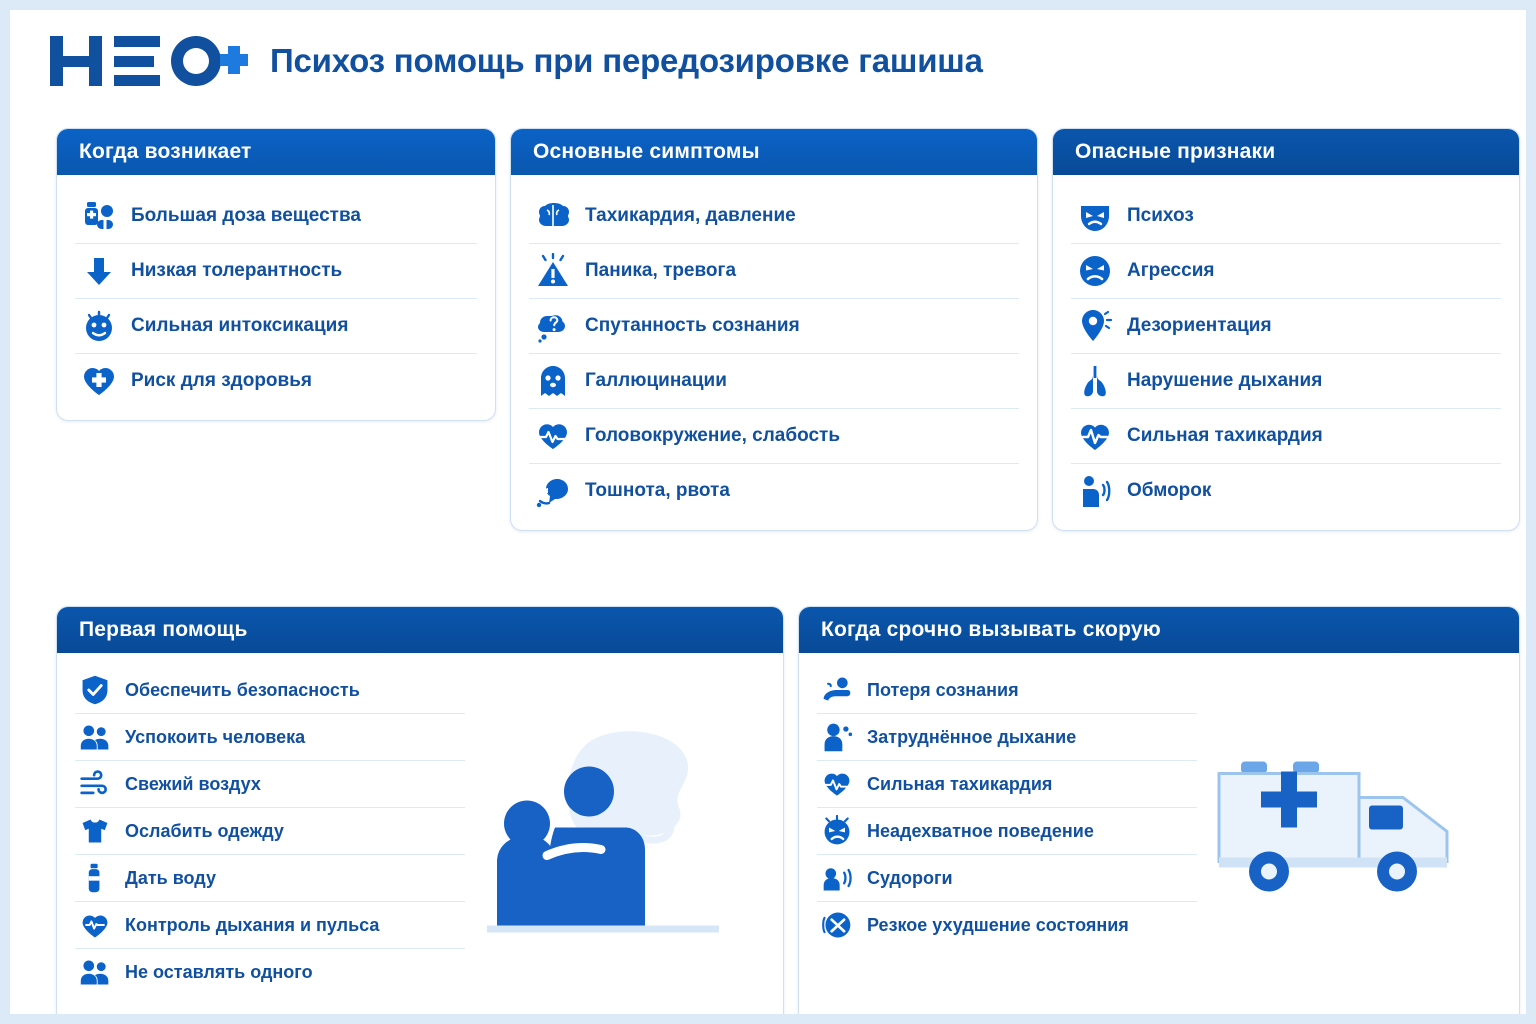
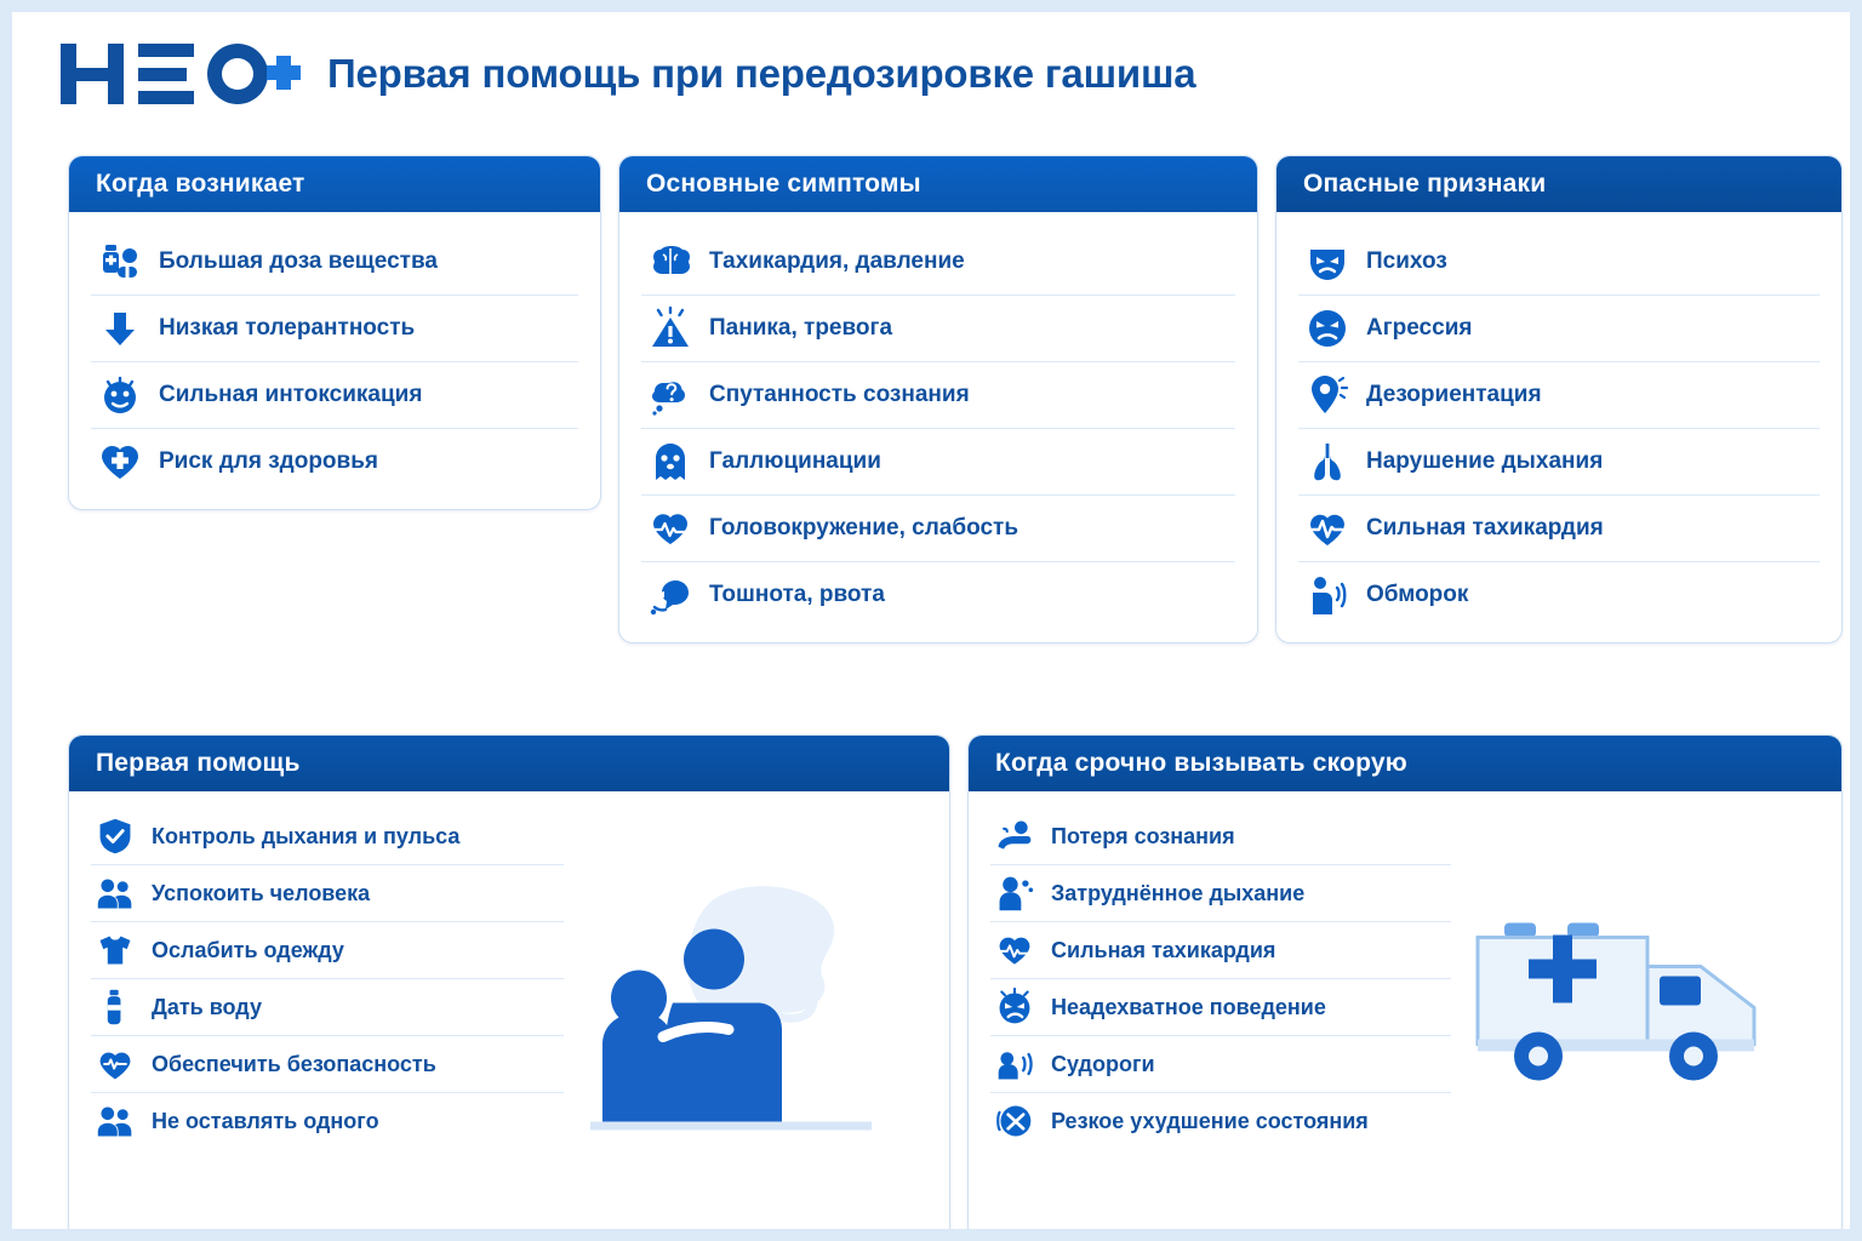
- Психоз помощь при передозировке гашиша
+ Первая помощь при передозировке гашиша
  Когда возникает
  Большая доза вещества
  Низкая толерантность
  Сильная интоксикация
  Риск для здоровья
  Основные симптомы
  Тахикардия, давление
  Паника, тревога
  Спутанность сознания
  Галлюцинации
  Головокружение, слабость
  Тошнота, рвота
  Опасные признаки
  Психоз
  Агрессия
  Дезориентация
  Нарушение дыхания
  Сильная тахикардия
  Обморок
  Первая помощь
- Обеспечить безопасность
+ Контроль дыхания и пульса
  Успокоить человека
- Свежий воздух
  Ослабить одежду
  Дать воду
- Контроль дыхания и пульса
+ Обеспечить безопасность
  Не оставлять одного
  Когда срочно вызывать скорую
  Потеря сознания
  Затруднённое дыхание
  Сильная тахикардия
  Неадехватное поведение
  Судороги
  Резкое ухудшение состояния
